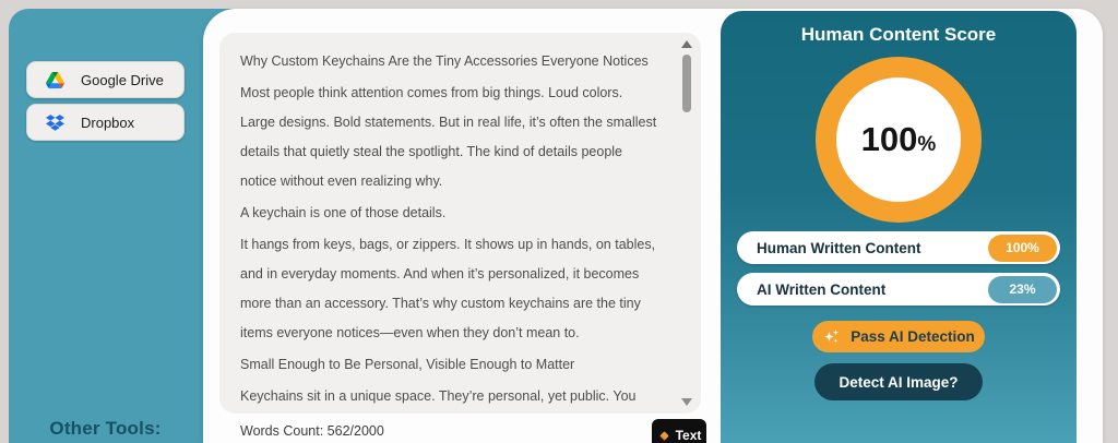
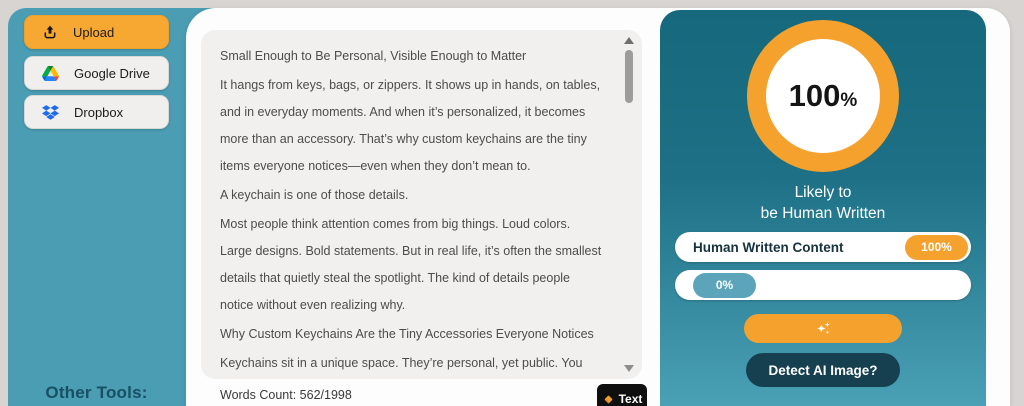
+ Upload
  Google Drive
  Dropbox
  Other Tools:
- Why Custom Keychains Are the Tiny Accessories Everyone Notices
+ Small Enough to Be Personal, Visible Enough to Matter
- Most people think attention comes from big things. Loud colors. Large designs. Bold statements. But in real life, it’s often the smallest details that quietly steal the spotlight. The kind of details people notice without even realizing why.
+ It hangs from keys, bags, or zippers. It shows up in hands, on tables, and in everyday moments. And when it’s personalized, it becomes more than an accessory. That’s why custom keychains are the tiny items everyone notices—even when they don’t mean to.
  A keychain is one of those details.
- It hangs from keys, bags, or zippers. It shows up in hands, on tables, and in everyday moments. And when it’s personalized, it becomes more than an accessory. That’s why custom keychains are the tiny items everyone notices—even when they don’t mean to.
+ Most people think attention comes from big things. Loud colors. Large designs. Bold statements. But in real life, it’s often the smallest details that quietly steal the spotlight. The kind of details people notice without even realizing why.
- Small Enough to Be Personal, Visible Enough to Matter
+ Why Custom Keychains Are the Tiny Accessories Everyone Notices
- Words Count: 562/2000
+ Words Count: 562/1998
  Text
- Human Content Score
  100%
+ Likely to
+ be Human Written
  Human Written Content
  100%
- AI Written Content
- 23%
+ 0%
- Pass AI Detection
  Detect AI Image?
